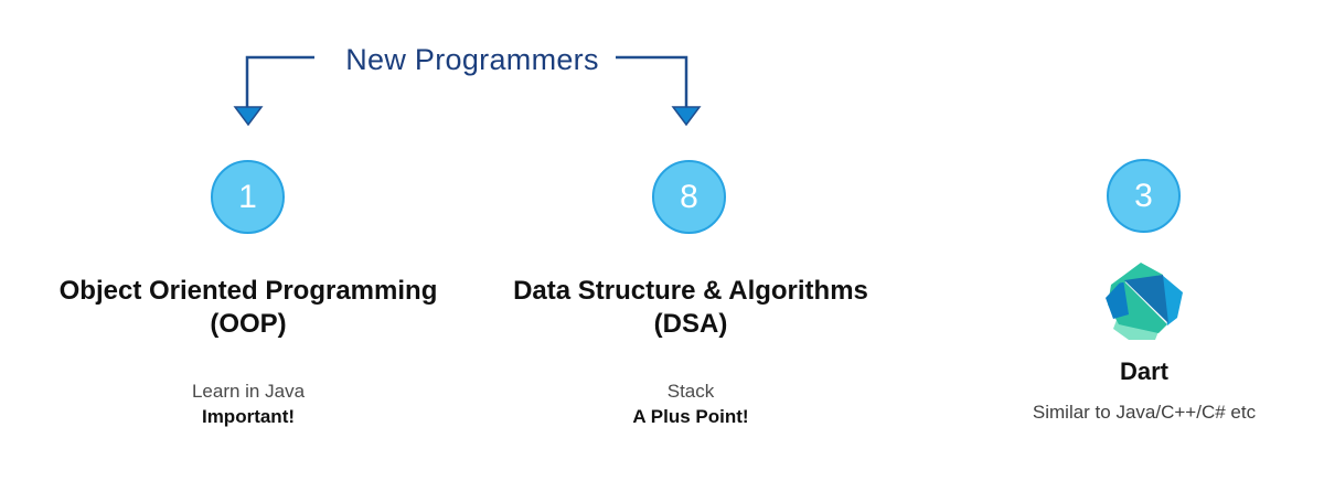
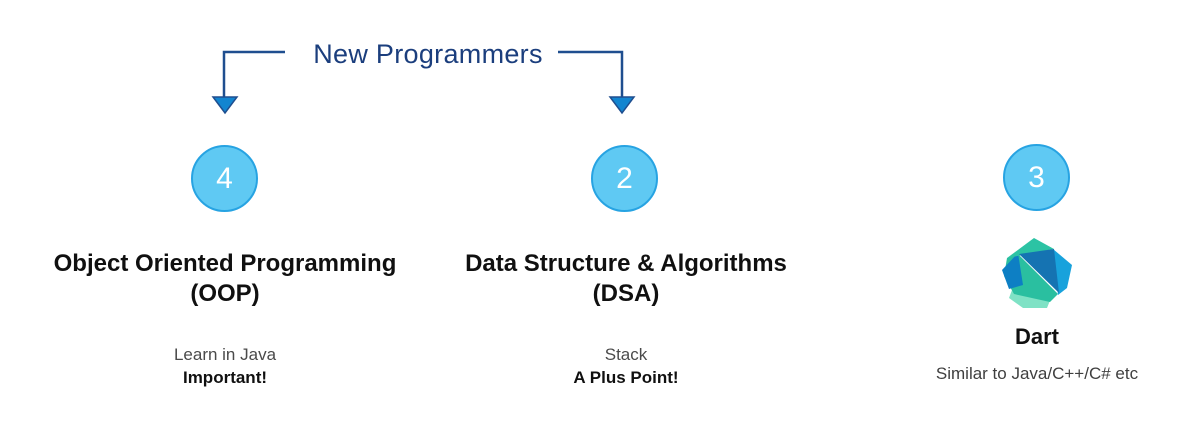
  New Programmers
- 1
+ 4
- 8
+ 2
  3
  Object Oriented Programming
  (OOP)
  Learn in Java
  Important!
  Data Structure & Algorithms
  (DSA)
  Stack
  A Plus Point!
  Dart
  Similar to Java/C++/C# etc
